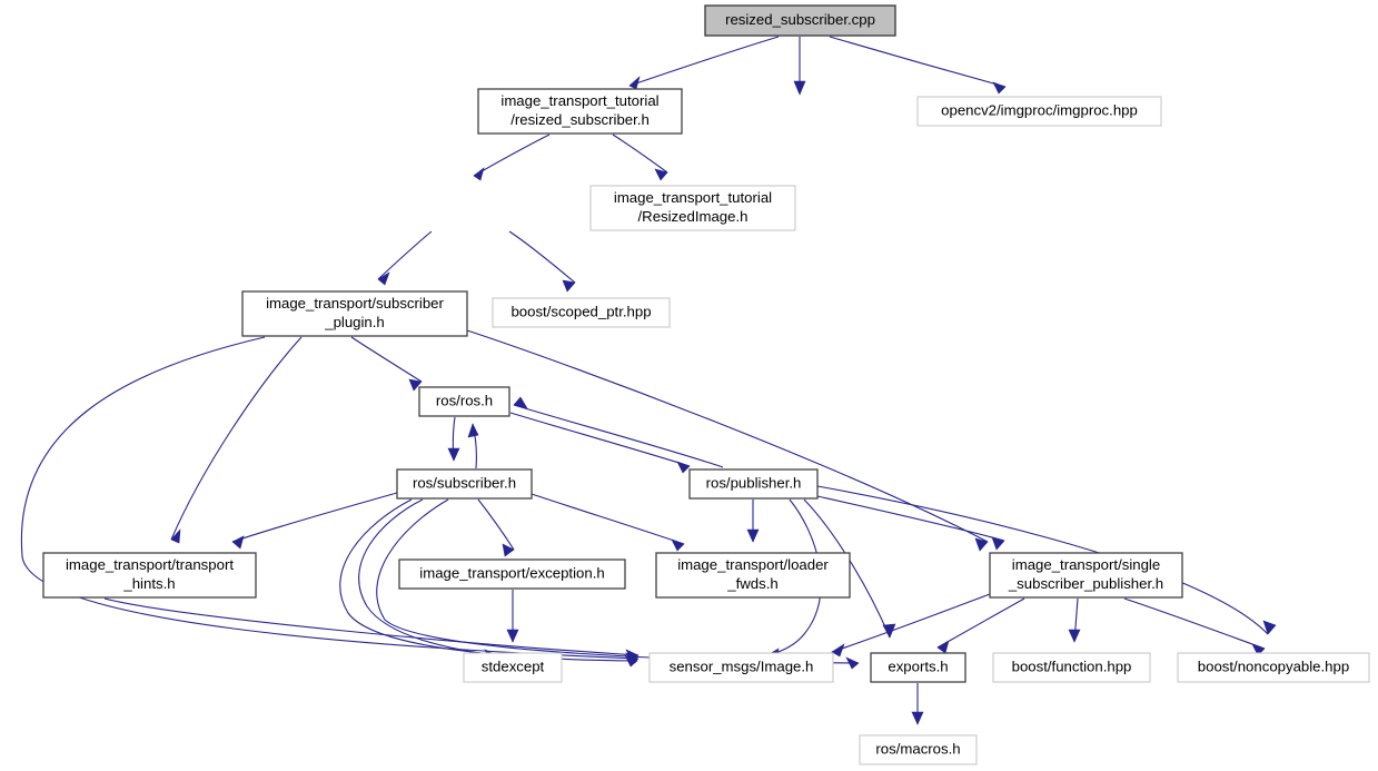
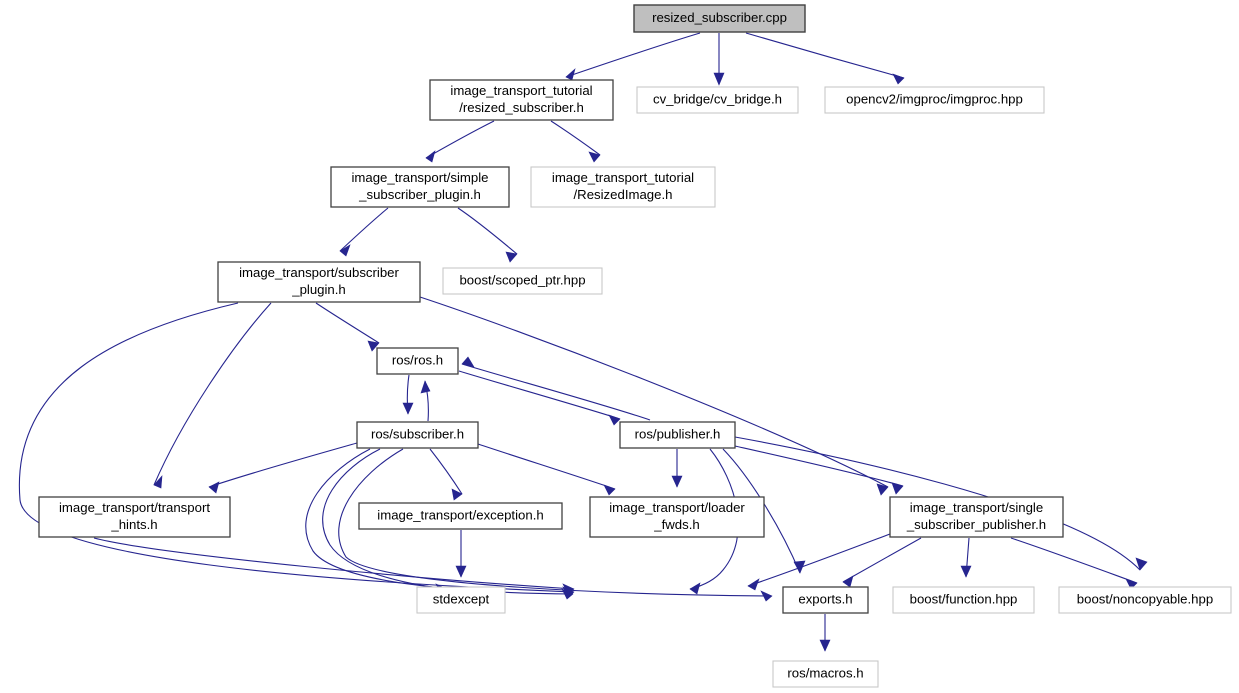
  resized_subscriber.cpp
  image_transport_tutorial
  /resized_subscriber.h
+ cv_bridge/cv_bridge.h
  opencv2/imgproc/imgproc.hpp
+ image_transport/simple
+ _subscriber_plugin.h
  image_transport_tutorial
  /ResizedImage.h
  image_transport/subscriber
  _plugin.h
  boost/scoped_ptr.hpp
  ros/ros.h
  ros/subscriber.h
  ros/publisher.h
  image_transport/transport
  _hints.h
  image_transport/exception.h
  image_transport/loader
  _fwds.h
  image_transport/single
  _subscriber_publisher.h
  stdexcept
- sensor_msgs/Image.h
  exports.h
  boost/function.hpp
  boost/noncopyable.hpp
  ros/macros.h
